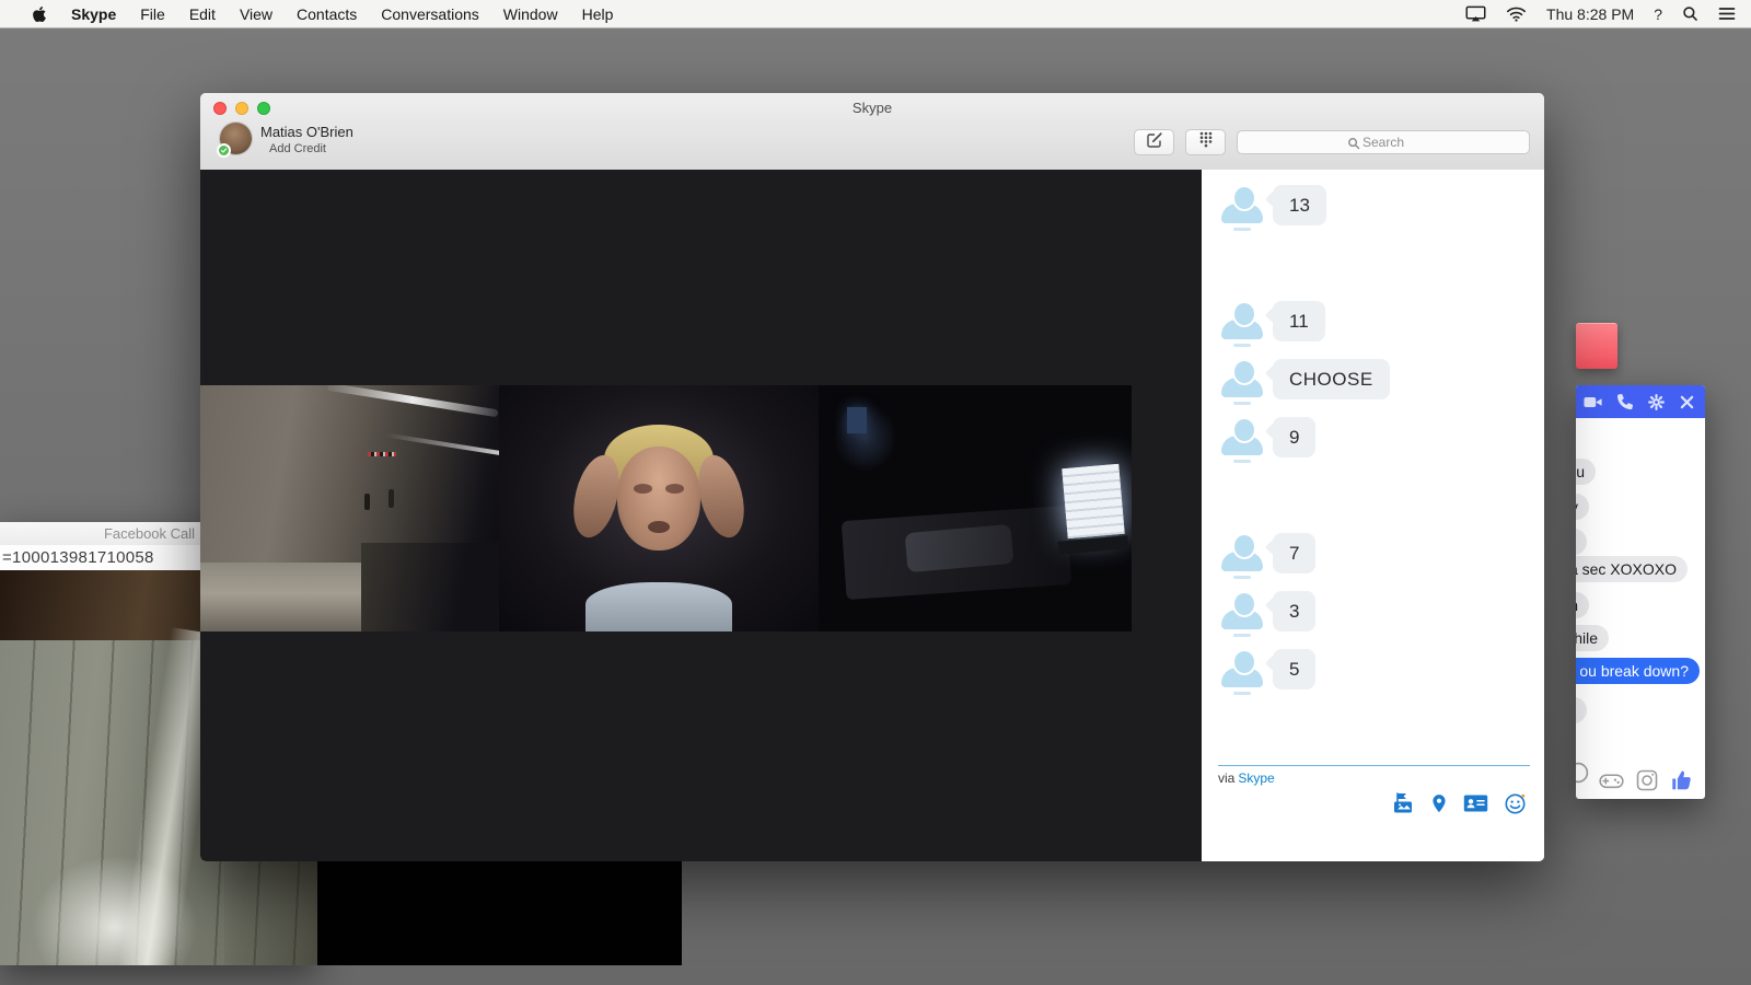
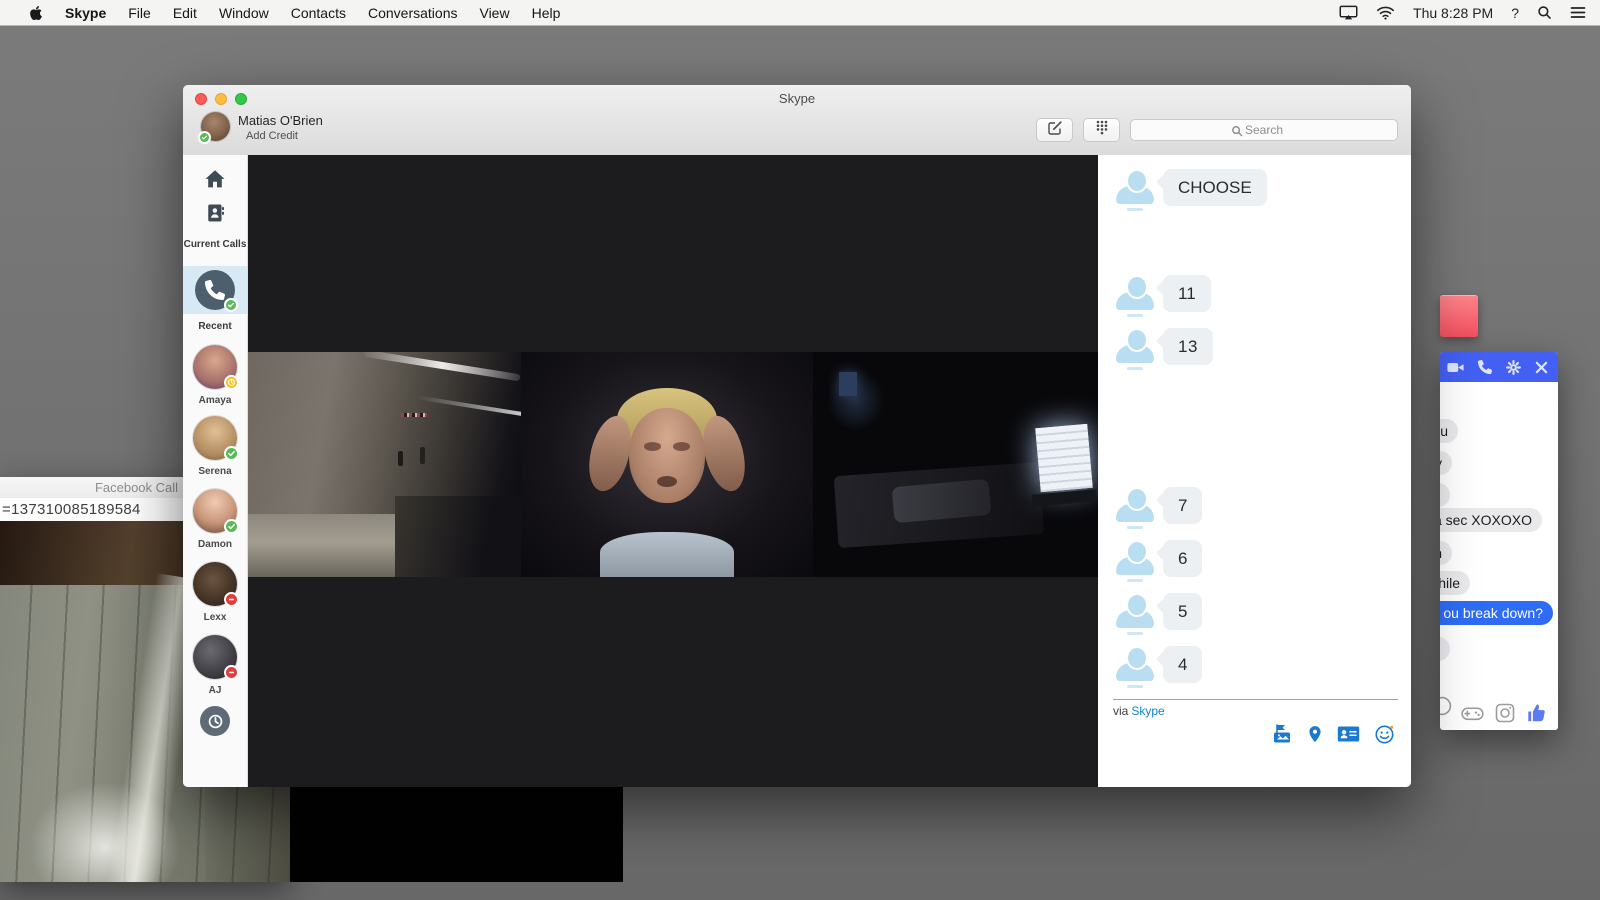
  Skype
  File
  Edit
- View
+ Window
  Contacts
  Conversations
- Window
+ View
  Help
  Thu 8:28 PM
  ?
  Facebook Call
- =100013981710058
+ =137310085189584
  u
  sec XOXOXO
  hile
  ou break down?
  Skype
  Matias O'Brien
  Add Credit
  Search
+ Current Calls
+ Recent
+ Amaya
+ Serena
+ Damon
+ Lexx
+ AJ
- 13
+ CHOOSE
  11
- CHOOSE
+ 13
- 9
  7
- 3
+ 6
  5
+ 4
  via Skype
